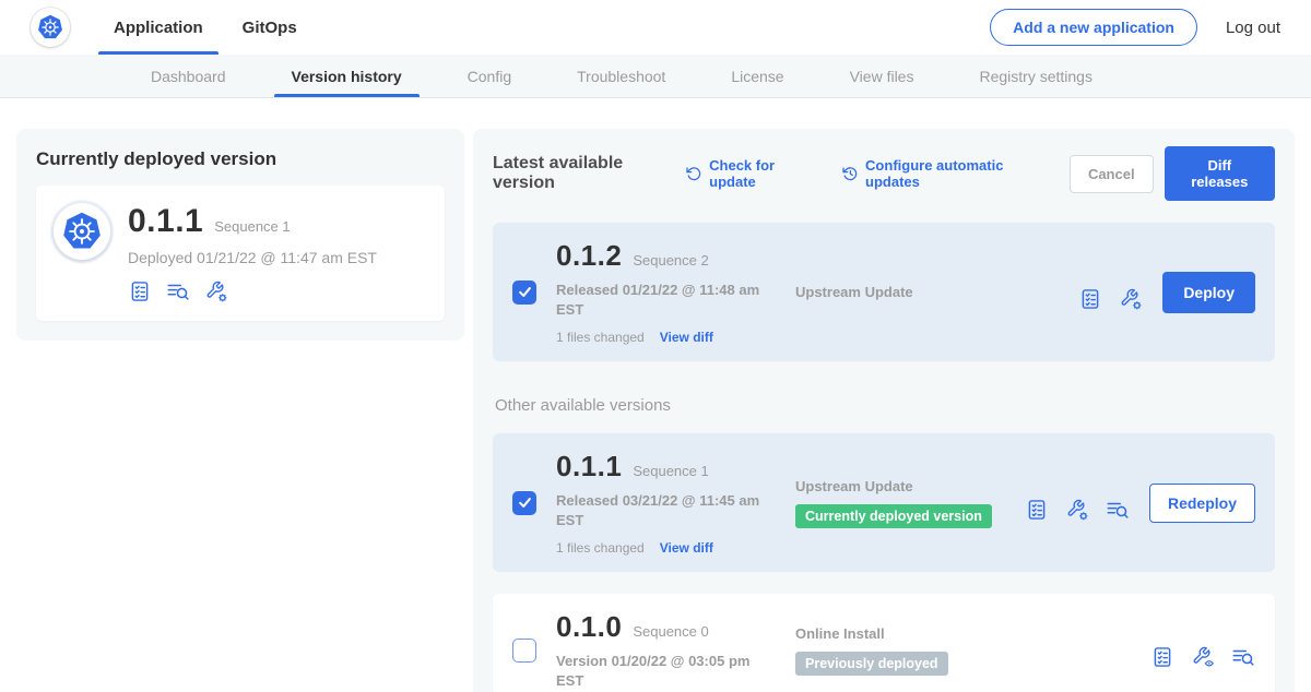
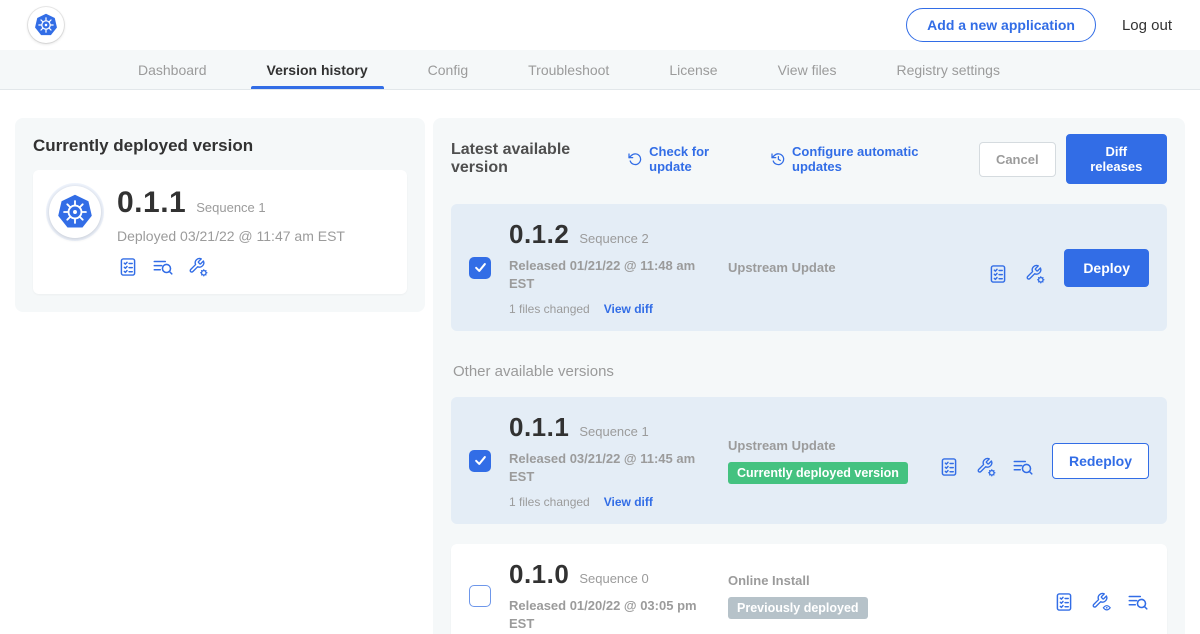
- Application
- GitOps
  Add a new application
  Log out
  Dashboard
  Version history
  Config
  Troubleshoot
  License
  View files
  Registry settings
  Currently deployed version
  0.1.1
  Sequence 1
- Deployed 01/21/22 @ 11:47 am EST
+ Deployed 03/21/22 @ 11:47 am EST
  Latest available version
  Check for update
  Configure automatic updates
  Cancel
  Diff releases
  0.1.2
  Sequence 2
  Released 01/21/22 @ 11:48 am EST
  1 files changed
  View diff
  Upstream Update
  Deploy
  Other available versions
  0.1.1
  Sequence 1
  Released 03/21/22 @ 11:45 am EST
  1 files changed
  View diff
  Upstream Update
  Currently deployed version
  Redeploy
  0.1.0
  Sequence 0
- Version 01/20/22 @ 03:05 pm EST
+ Released 01/20/22 @ 03:05 pm EST
  Online Install
  Previously deployed
